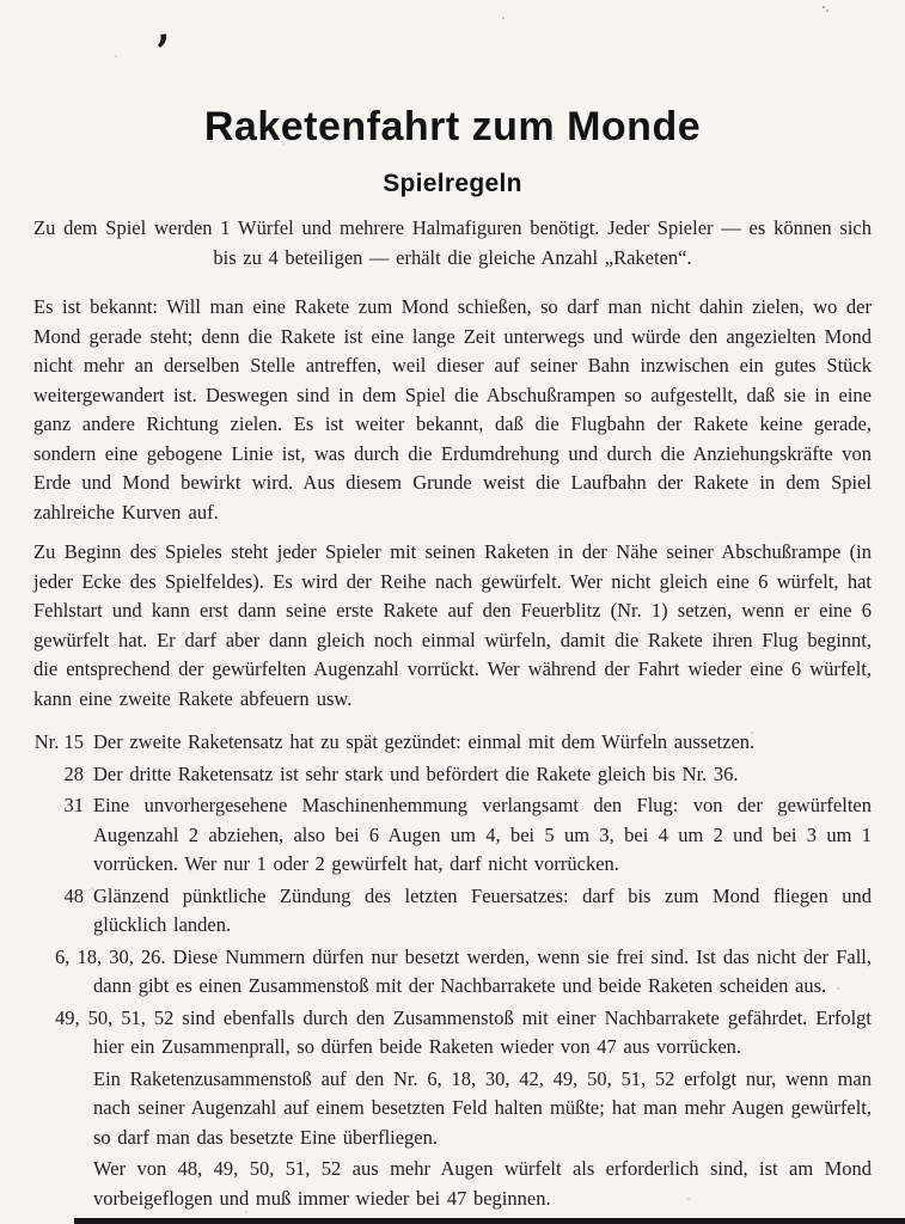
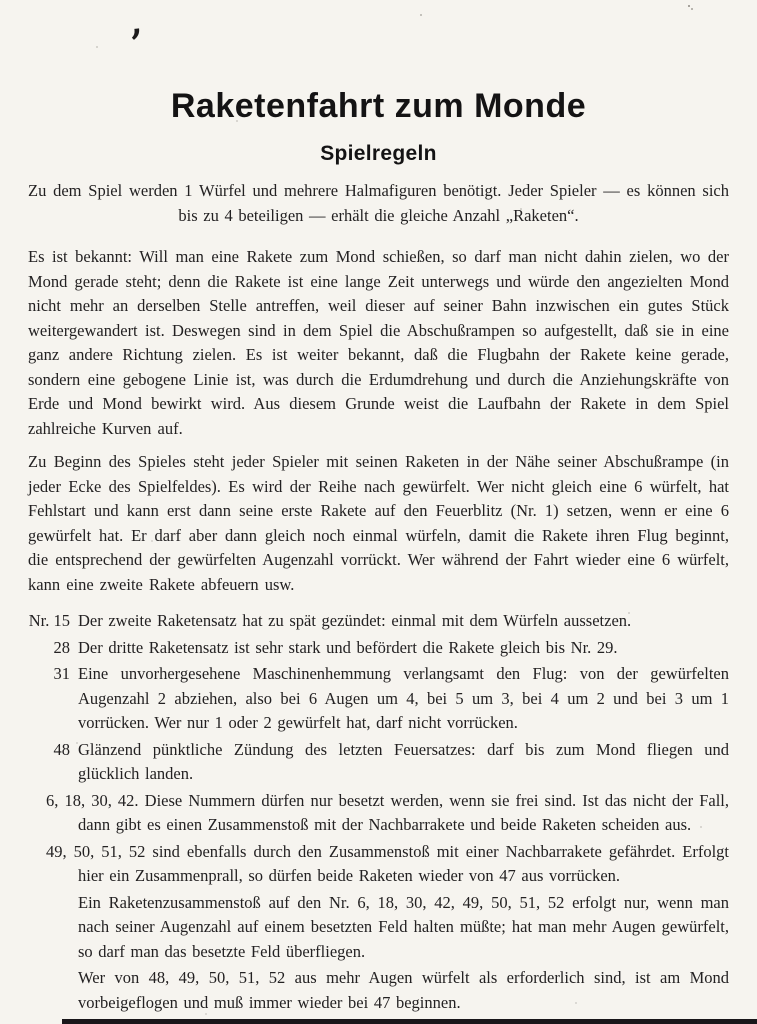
  Raketenfahrt zum Monde
  Spielregeln
  Zu dem Spiel werden 1 Würfel und mehrere Halmafiguren benötigt. Jeder Spieler — es können sich bis zu 4 beteiligen — erhält die gleiche Anzahl „Raketen“.
  Es ist bekannt: Will man eine Rakete zum Mond schießen, so darf man nicht dahin zielen, wo der Mond gerade steht; denn die Rakete ist eine lange Zeit unterwegs und würde den angezielten Mond nicht mehr an derselben Stelle antreffen, weil dieser auf seiner Bahn inzwischen ein gutes Stück weitergewandert ist. Deswegen sind in dem Spiel die Abschußrampen so aufgestellt, daß sie in eine ganz andere Richtung zielen. Es ist weiter bekannt, daß die Flugbahn der Rakete keine gerade, sondern eine gebogene Linie ist, was durch die Erdumdrehung und durch die Anziehungskräfte von Erde und Mond bewirkt wird. Aus diesem Grunde weist die Laufbahn der Rakete in dem Spiel zahlreiche Kurven auf.
  Zu Beginn des Spieles steht jeder Spieler mit seinen Raketen in der Nähe seiner Abschußrampe (in jeder Ecke des Spielfeldes). Es wird der Reihe nach gewürfelt. Wer nicht gleich eine 6 würfelt, hat Fehlstart und kann erst dann seine erste Rakete auf den Feuerblitz (Nr. 1) setzen, wenn er eine 6 gewürfelt hat. Er darf aber dann gleich noch einmal würfeln, damit die Rakete ihren Flug beginnt, die entsprechend der gewürfelten Augenzahl vorrückt. Wer während der Fahrt wieder eine 6 würfelt, kann eine zweite Rakete abfeuern usw.
  Nr. 15
  Der zweite Raketensatz hat zu spät gezündet: einmal mit dem Würfeln aussetzen.
  28
- Der dritte Raketensatz ist sehr stark und befördert die Rakete gleich bis Nr. 36.
+ Der dritte Raketensatz ist sehr stark und befördert die Rakete gleich bis Nr. 29.
  31
  Eine unvorhergesehene Maschinenhemmung verlangsamt den Flug: von der gewürfelten Augenzahl 2 abziehen, also bei 6 Augen um 4, bei 5 um 3, bei 4 um 2 und bei 3 um 1 vorrücken. Wer nur 1 oder 2 gewürfelt hat, darf nicht vorrücken.
  48
  Glänzend pünktliche Zündung des letzten Feuersatzes: darf bis zum Mond fliegen und glücklich landen.
- 6, 18, 30, 26. Diese Nummern dürfen nur besetzt werden, wenn sie frei sind. Ist das nicht der Fall, dann gibt es einen Zusammenstoß mit der Nachbarrakete und beide Raketen scheiden aus.
+ 6, 18, 30, 42. Diese Nummern dürfen nur besetzt werden, wenn sie frei sind. Ist das nicht der Fall, dann gibt es einen Zusammenstoß mit der Nachbarrakete und beide Raketen scheiden aus.
  49, 50, 51, 52 sind ebenfalls durch den Zusammenstoß mit einer Nachbarrakete gefährdet. Erfolgt hier ein Zusammenprall, so dürfen beide Raketen wieder von 47 aus vorrücken.
- Ein Raketenzusammenstoß auf den Nr. 6, 18, 30, 42, 49, 50, 51, 52 erfolgt nur, wenn man nach seiner Augenzahl auf einem besetzten Feld halten müßte; hat man mehr Augen gewürfelt, so darf man das besetzte Eine überfliegen.
+ Ein Raketenzusammenstoß auf den Nr. 6, 18, 30, 42, 49, 50, 51, 52 erfolgt nur, wenn man nach seiner Augenzahl auf einem besetzten Feld halten müßte; hat man mehr Augen gewürfelt, so darf man das besetzte Feld überfliegen.
  Wer von 48, 49, 50, 51, 52 aus mehr Augen würfelt als erforderlich sind, ist am Mond vorbeigeflogen und muß immer wieder bei 47 beginnen.
